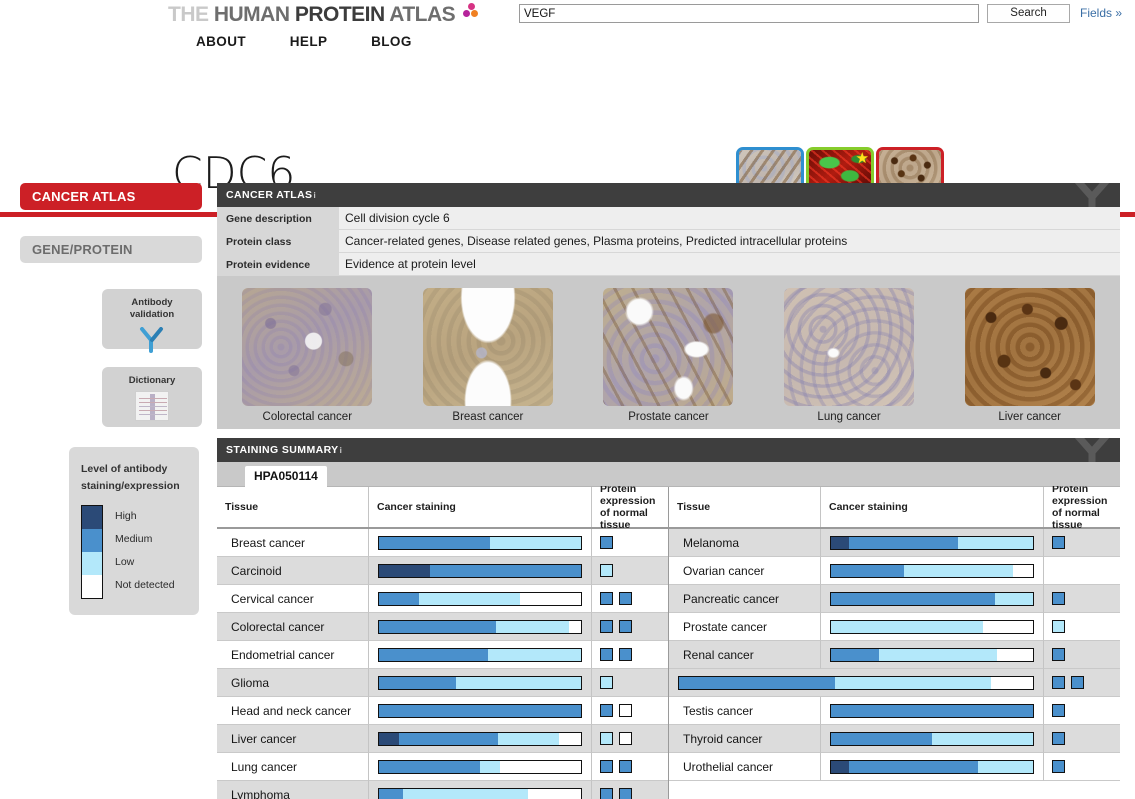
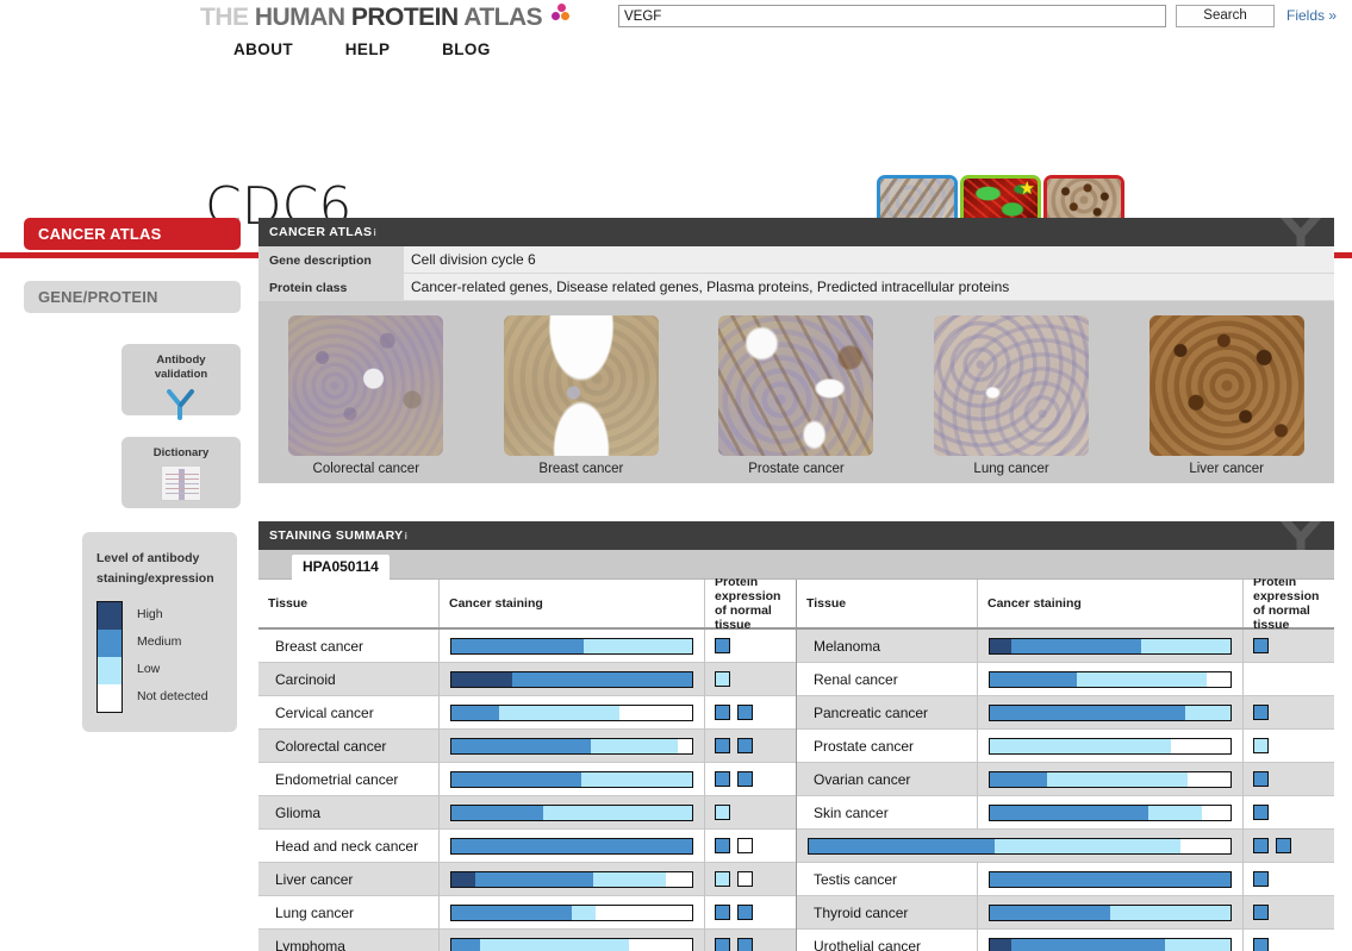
  THE HUMAN PROTEIN ATLAS
  ABOUT HELP BLOG
  VEGF
  Search
  Fields »
  CDC6
  ★
  CANCER ATLAS
  GENE/PROTEIN
  Antibody validation
  Dictionary
  Level of antibody
  staining/expression
  High
  Medium
  Low
  Not detected
  CANCER ATLAS
  i
  Gene description
  Cell division cycle 6
  Protein class
  Cancer-related genes, Disease related genes, Plasma proteins, Predicted intracellular proteins
- Protein evidence
- Evidence at protein level
  Colorectal cancer
  Breast cancer
  Prostate cancer
  Lung cancer
  Liver cancer
  STAINING SUMMARY
  i
  HPA050114
  Tissue
  Cancer staining
  Protein expression of normal tissue
  Breast cancer
  Carcinoid
  Cervical cancer
  Colorectal cancer
  Endometrial cancer
  Glioma
  Head and neck cancer
  Liver cancer
  Lung cancer
  Lymphoma
  Tissue
  Cancer staining
  Protein expression of normal tissue
  Melanoma
- Ovarian cancer
+ Renal cancer
  Pancreatic cancer
  Prostate cancer
- Renal cancer
+ Ovarian cancer
+ Skin cancer
  Testis cancer
  Thyroid cancer
  Urothelial cancer
